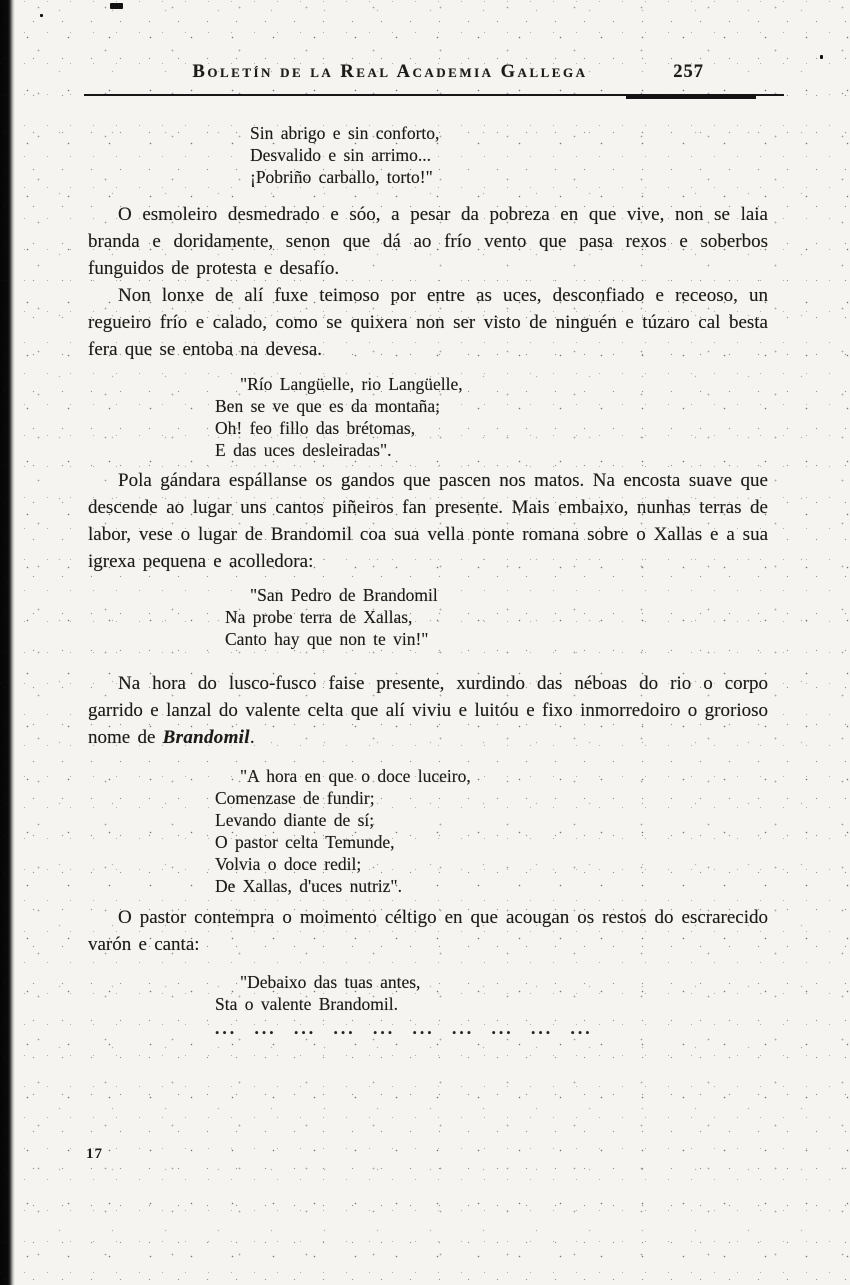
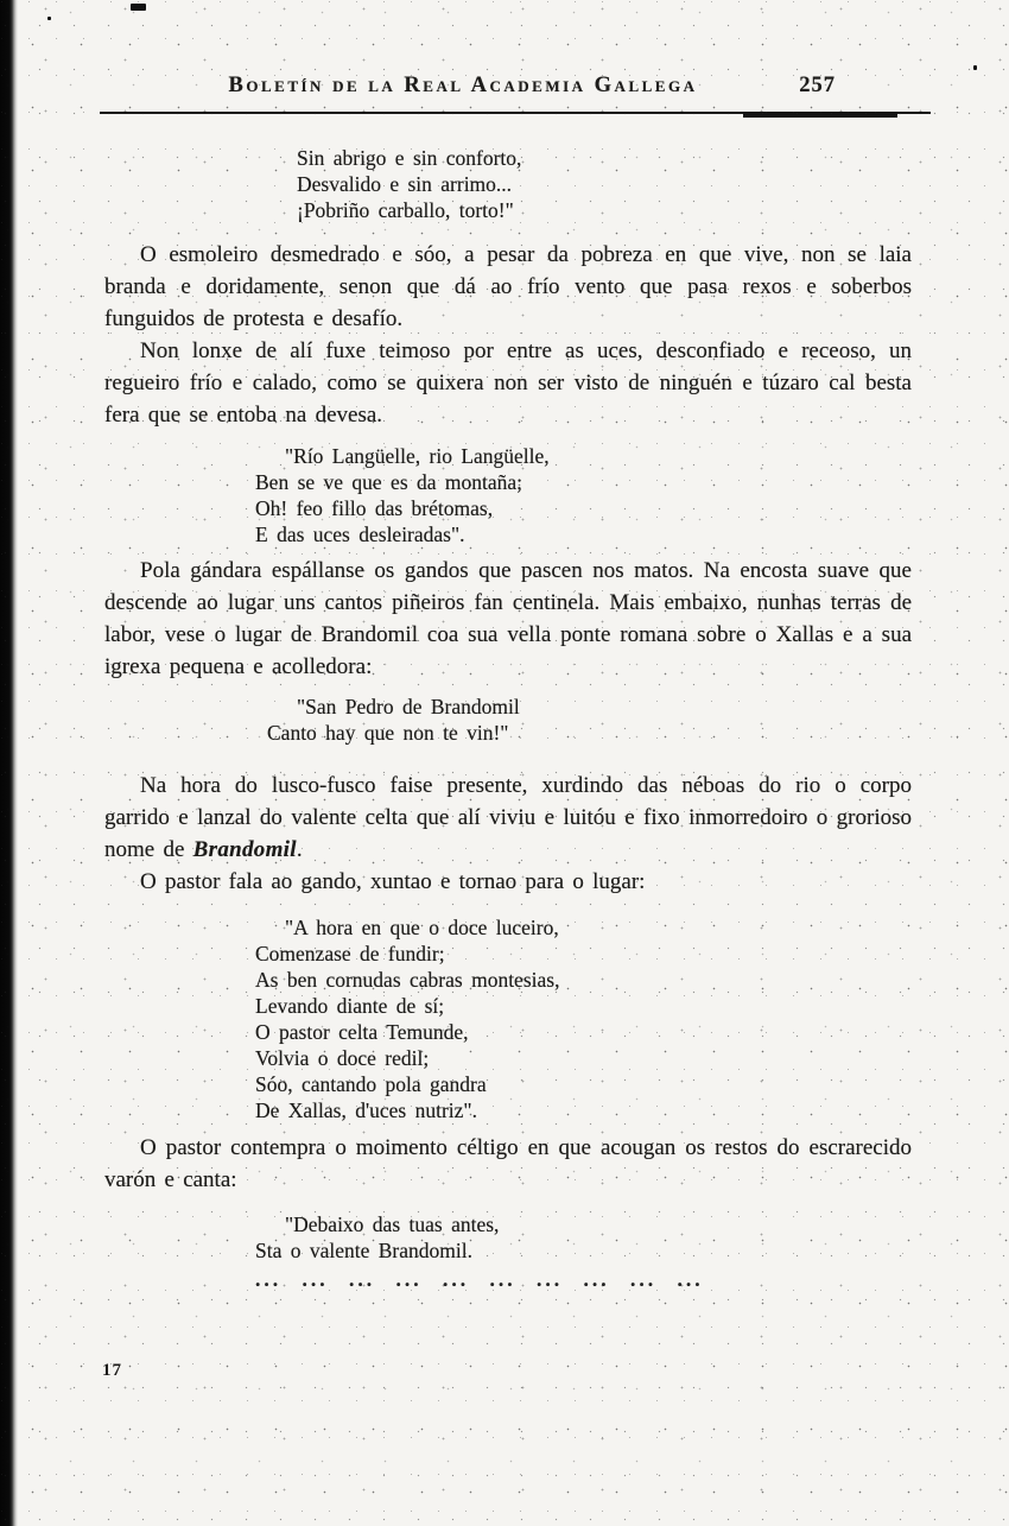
  Boletín de la Real Academia Gallega
  257
  Sin abrigo e sin conforto,
  Desvalido e sin arrimo...
  ¡Pobriño carballo, torto!"
  O esmoleiro desmedrado e sóo, a pesar da pobreza en que vive, non se laia branda e doridamente, senon que dá ao frío vento que pasa rexos e soberbos funguidos de protesta e desafío.
  Non lonxe de alí fuxe teimoso por entre as uces, desconfiado e receoso, un regueiro frío e calado, como se quixera non ser visto de ninguén e túzaro cal besta fera que se entoba na devesa.
  "Río Langüelle, rio Langüelle,
  Ben se ve que es da montaña;
  Oh! feo fillo das brétomas,
  E das uces desleiradas".
- Pola gándara espállanse os gandos que pascen nos matos. Na encosta suave que descende ao lugar uns cantos piñeiros fan presente. Mais embaixo, nunhas terras de labor, vese o lugar de Brandomil coa sua vella ponte romana sobre o Xallas e a sua igrexa pequena e acolledora:
+ Pola gándara espállanse os gandos que pascen nos matos. Na encosta suave que descende ao lugar uns cantos piñeiros fan centinela. Mais embaixo, nunhas terras de labor, vese o lugar de Brandomil coa sua vella ponte romana sobre o Xallas e a sua igrexa pequena e acolledora:
  "San Pedro de Brandomil
- Na probe terra de Xallas,
  Canto hay que non te vin!"
  Na hora do lusco-fusco faise presente, xurdindo das néboas do rio o corpo garrido e lanzal do valente celta que alí viviu e luitóu e fixo inmorredoiro o grorioso nome de Brandomil.
+ O pastor fala ao gando, xuntao e tornao para o lugar:
  "A hora en que o doce luceiro,
  Comenzase de fundir;
+ As ben cornudas cabras montesias,
  Levando diante de sí;
  O pastor celta Temunde,
  Volvia o doce redil;
+ Sóo, cantando pola gandra
  De Xallas, d'uces nutriz".
  O pastor contempra o moimento céltigo en que acougan os restos do escrarecido varón e canta:
  "Debaixo das tuas antes,
  Sta o valente Brandomil.
  ... ... ... ... ... ... ... ... ... ...
  17
